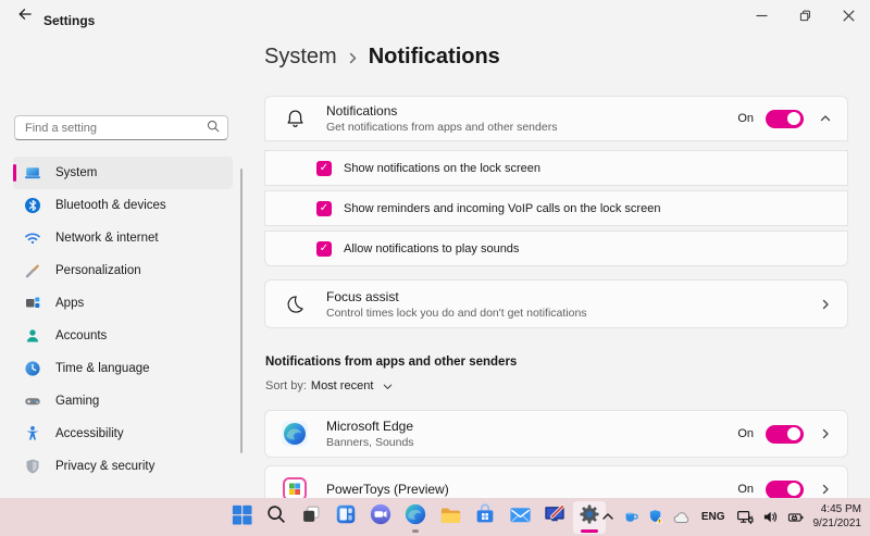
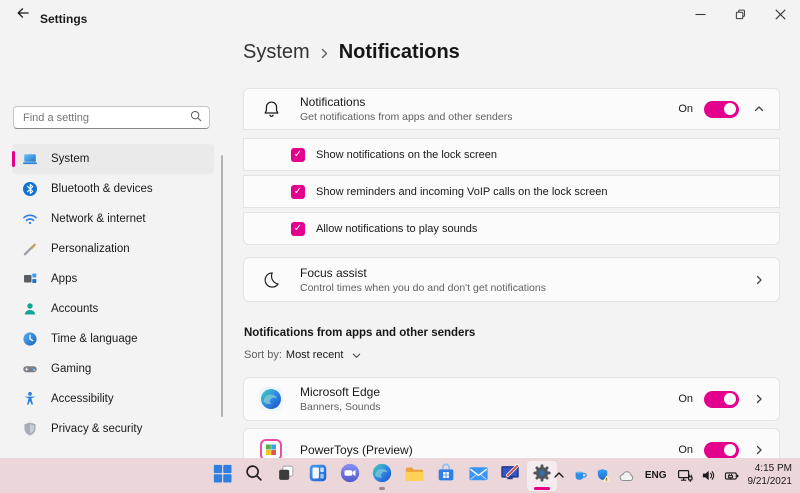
  Settings
  Find a setting
  System
  Bluetooth & devices
  Network & internet
  Personalization
  Apps
  Accounts
  Time & language
  Gaming
  Accessibility
  Privacy & security
  System
  Notifications
  Notifications
  Get notifications from apps and other senders
  On
  Show notifications on the lock screen
  Show reminders and incoming VoIP calls on the lock screen
  Allow notifications to play sounds
  Focus assist
- Control times lock you do and don't get notifications
+ Control times when you do and don't get notifications
  Notifications from apps and other senders
  Sort by:
  Most recent
  Microsoft Edge
  Banners, Sounds
  On
  PowerToys (Preview)
  On
  ENG
- 4:45 PM
+ 4:15 PM
  9/21/2021
